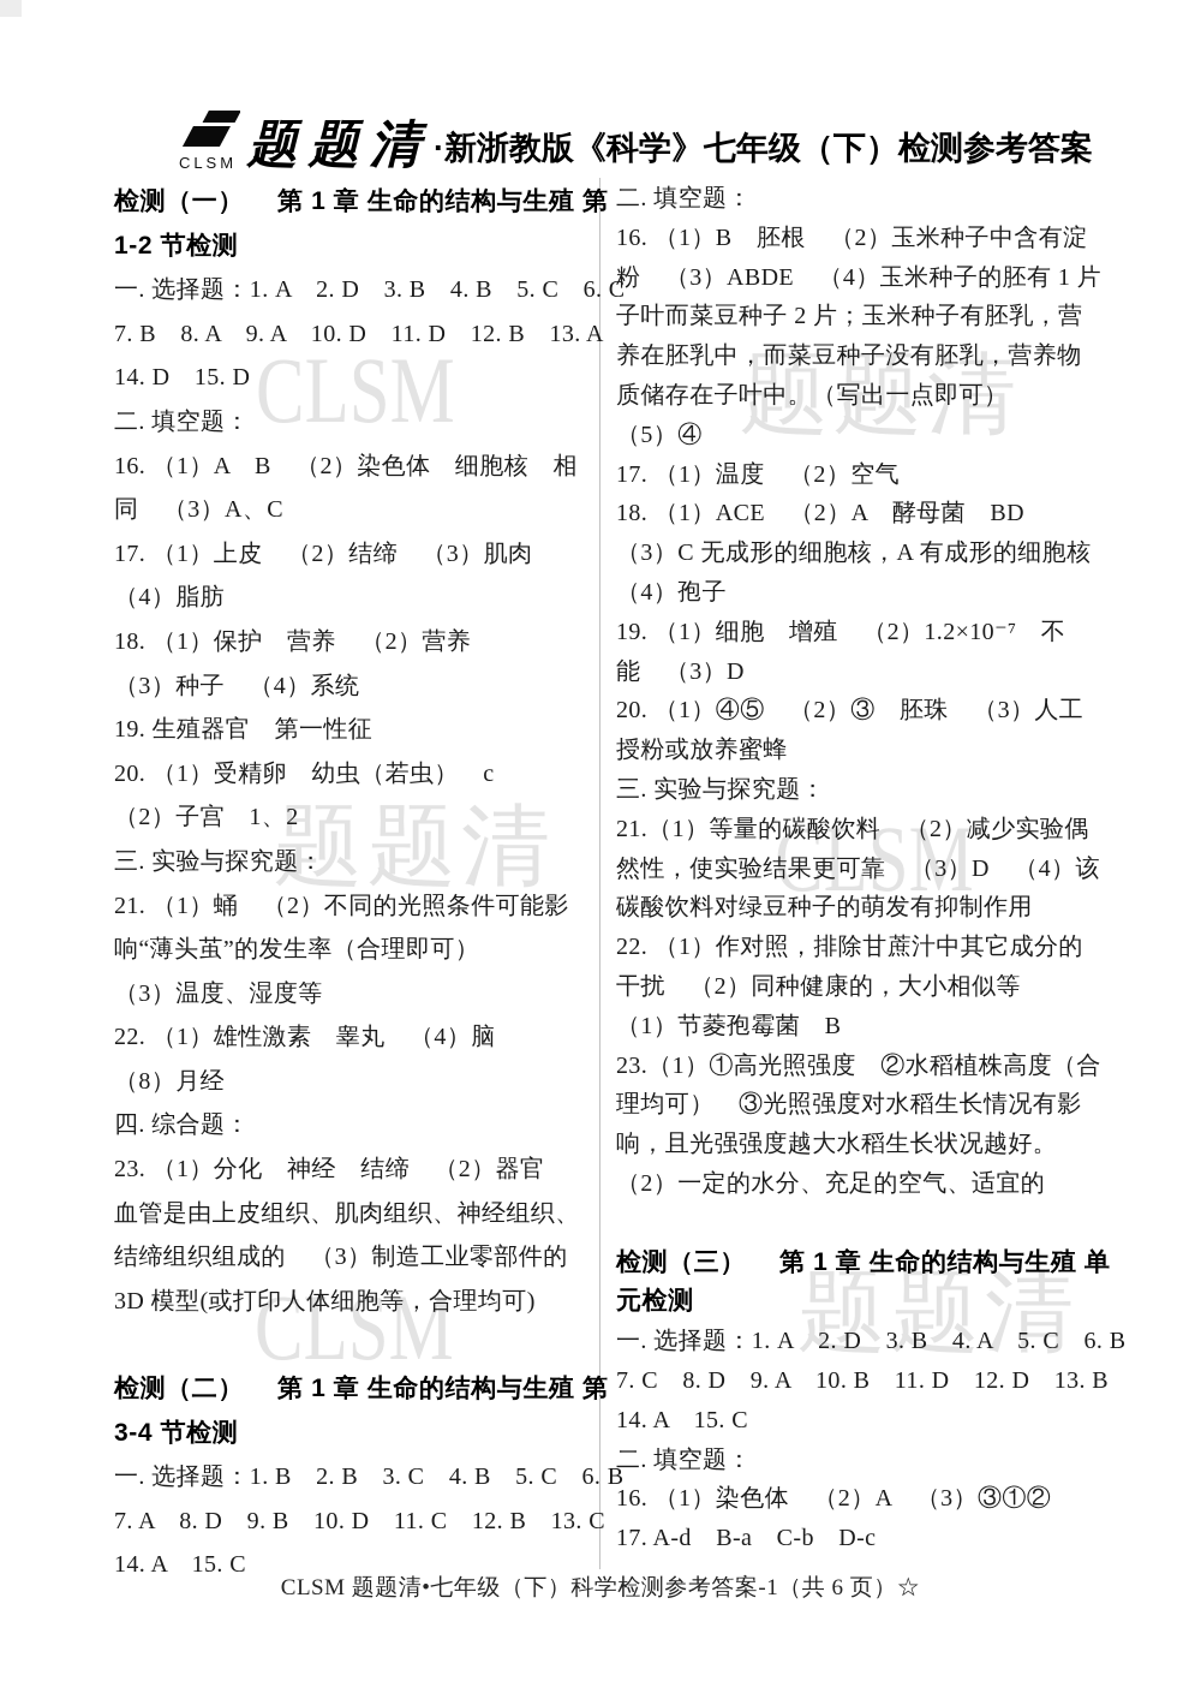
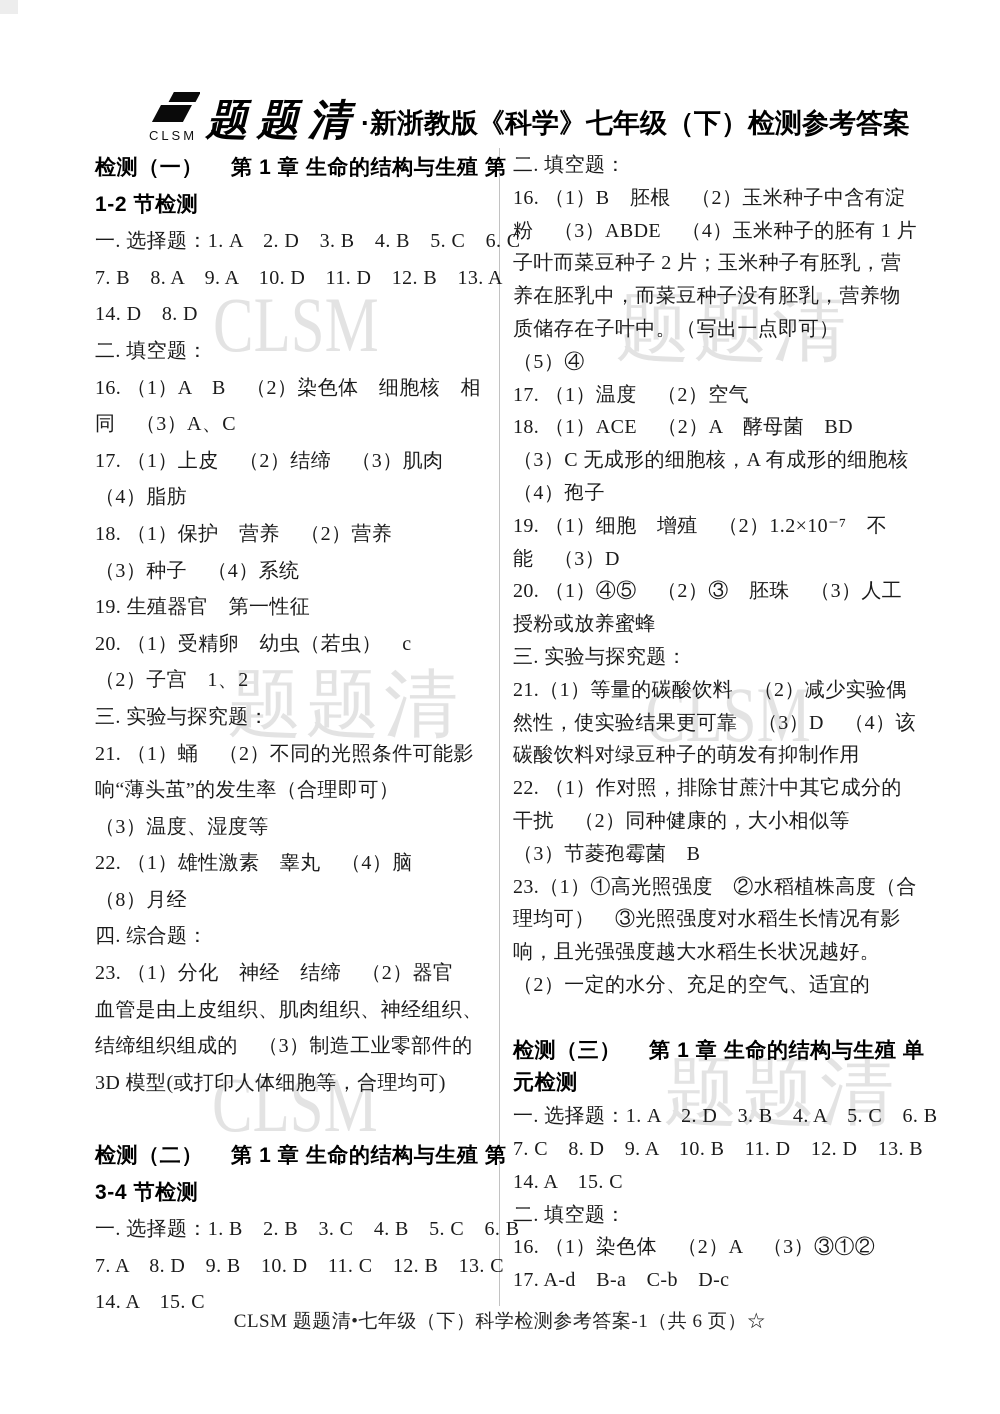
  CLSM
  题题清
  题题清
  CLSM
  CLSM
  题题清
  CLSM
  题题清
  ·新浙教版《科学》七年级（下）检测参考答案
  检测（一） 第 1 章 生命的结构与生殖 第
  1-2 节检测
  一. 选择题：1. A 2. D 3. B 4. B 5. C 6.
  7. B 8. A 9. A 10. D 11. D 12. B 13. A
- 14. D 15. D
+ 14. D 8. D
  二. 填空题：
  16. （1）A B （2）染色体 细胞核 相
  同 （3）A、C
  17. （1）上皮 （2）结缔 （3）肌肉
  （4）脂肪
  18. （1）保护 营养 （2）营养
  （3）种子 （4）系统
  19. 生殖器官 第一性征
  20. （1）受精卵 幼虫（若虫） c
  （2）子宫 1、2
  三. 实验与探究题：
  21. （1）蛹 （2）不同的光照条件可能影
  响“薄头茧”的发生率（合理即可）
  （3）温度、湿度等
  22. （1）雄性激素 睾丸 （4）脑
  （8）月经
  四. 综合题：
  23. （1）分化 神经 结缔 （2）器官
  血管是由上皮组织、肌肉组织、神经组织、
  结缔组织组成的 （3）制造工业零部件的
  3D 模型(或打印人体细胞等，合理均可)
  检测（二） 第 1 章 生命的结构与生殖 第
  3-4 节检测
  一. 选择题：1. B 2. B 3. C 4. B 5. C 6.
  7. A 8. D 9. B 10. D 11. C 12. B 13. C
  14. A 15. C
  二. 填空题：
  16. （1）B 胚根 （2）玉米种子中含有淀
  粉 （3）ABDE （4）玉米种子的胚有 1 片
  子叶而菜豆种子 2 片；玉米种子有胚乳，营
  养在胚乳中，而菜豆种子没有胚乳，营养物
  质储存在子叶中。（写出一点即可）
  （5）④
  17. （1）温度 （2）空气
  18. （1）ACE （2）A 酵母菌 BD
  （3）C 无成形的细胞核，A 有成形的细胞核
  （4）孢子
  19. （1）细胞 增殖 （2）1.2×10⁻⁷ 不
  能 （3）D
  20. （1）④⑤ （2）③ 胚珠 （3）人工
  授粉或放养蜜蜂
  三. 实验与探究题：
  21.（1）等量的碳酸饮料 （2）减少实验偶
  然性，使实验结果更可靠 （3）D （4）该
  碳酸饮料对绿豆种子的萌发有抑制作用
  22. （1）作对照，排除甘蔗汁中其它成分的
  干扰 （2）同种健康的，大小相似等
- （1）节菱孢霉菌 B
+ （3）节菱孢霉菌 B
  23.（1）①高光照强度 ②水稻植株高度（合
  理均可） ③光照强度对水稻生长情况有影
  响，且光强强度越大水稻生长状况越好。
  （2）一定的水分、充足的空气、适宜的
  检测（三） 第 1 章 生命的结构与生殖 单
  元检测
  一. 选择题：1. A 2. D 3. B 4. A 5. C 6. B
  7. C 8. D 9. A 10. B 11. D 12. D 13. B
  14. A 15. C
  二. 填空题：
  16. （1）染色体 （2）A （3）③①②
  17. A-d B-a C-b D-c
  CLSM 题题清•七年级（下）科学检测参考答案-1（共 6 页）☆
